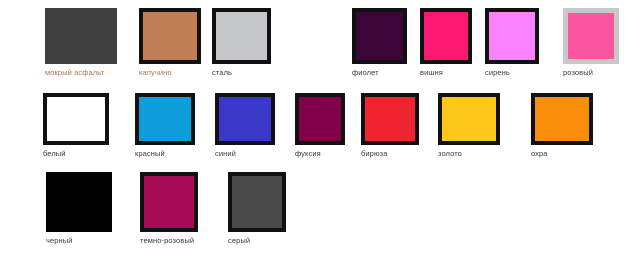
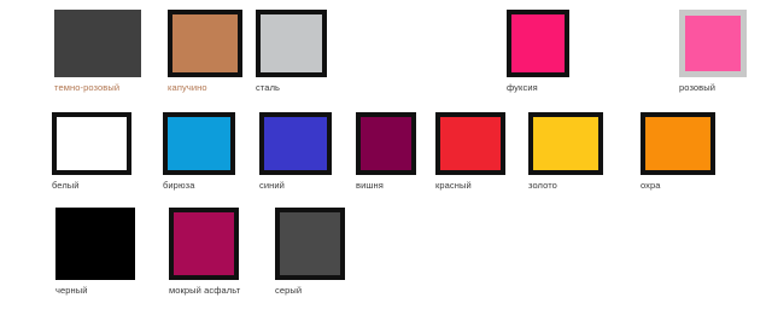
- мокрый асфальт
+ темно-розовый
  капучино
  сталь
- фиолет
- вишня
+ фуксия
- сирень
  розовый
  белый
- красный
+ бирюза
  синий
- фуксия
+ вишня
- бирюза
+ красный
  золото
  охра
  черный
- темно-розовый
+ мокрый асфальт
  серый
